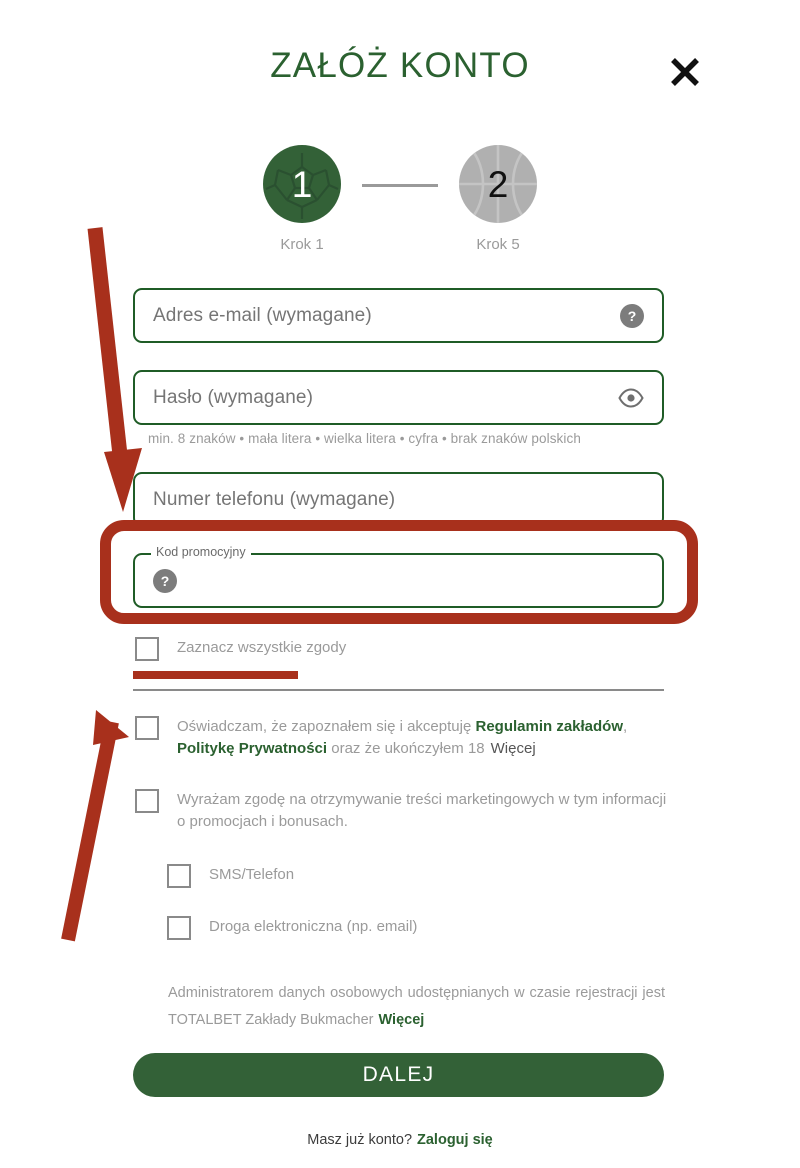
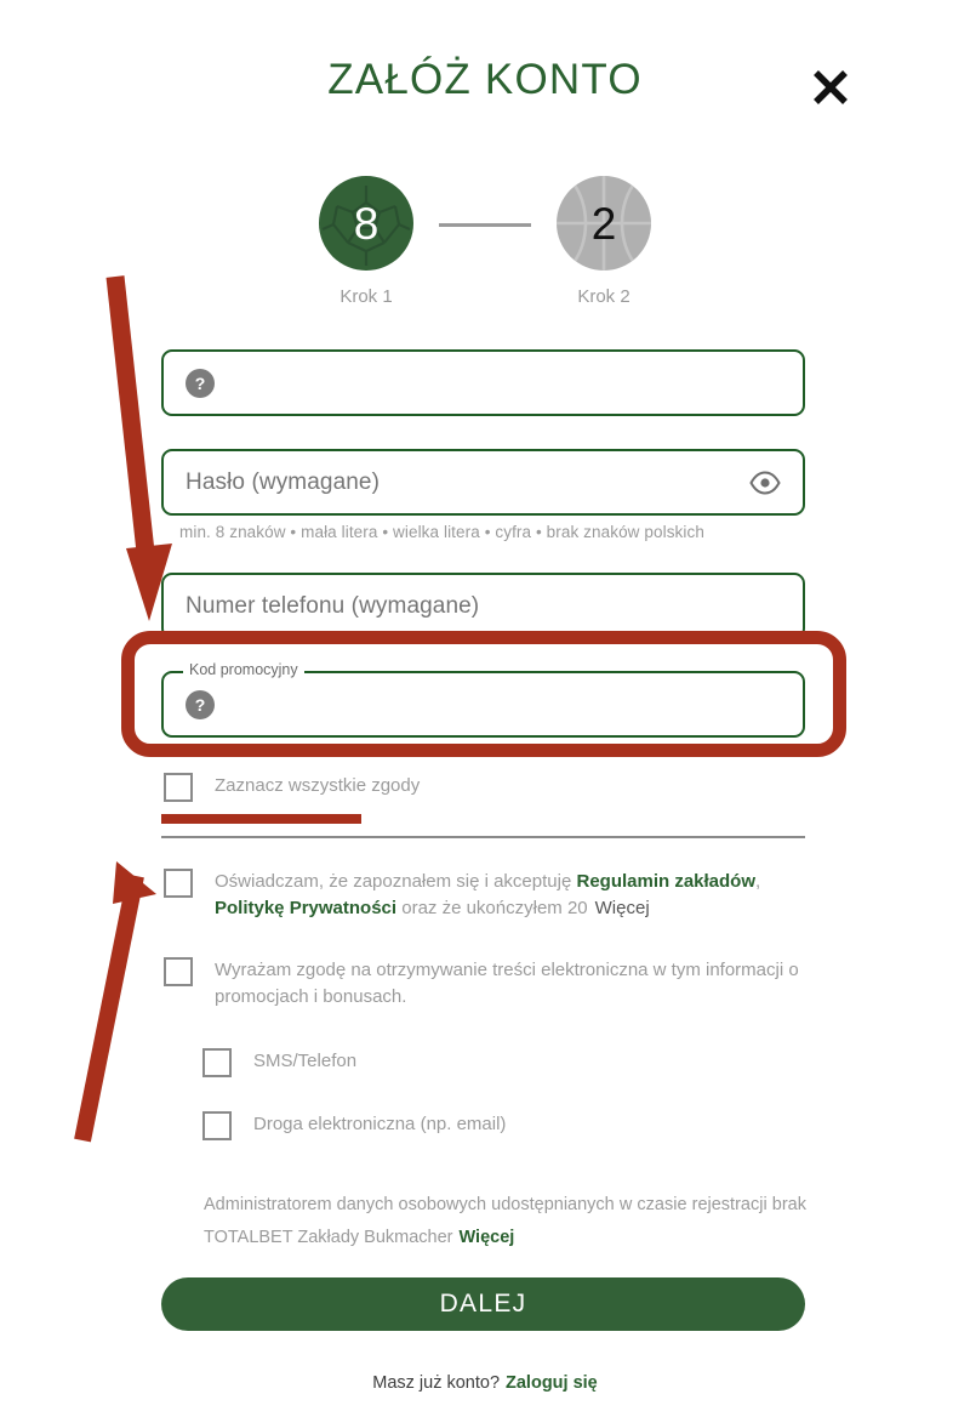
  ZAŁÓŻ KONTO
- 1
+ 8
  Krok 1
  2
- Krok 5
+ Krok 2
- Adres e-mail (wymagane)
  ?
  Hasło (wymagane)
  min. 8 znaków • mała litera • wielka litera • cyfra • brak znaków polskich
  Numer telefonu (wymagane)
  Kod promocyjny
  ?
  Zaznacz wszystkie zgody
- Oświadczam, że zapoznałem się i akceptuję Regulamin zakładów, Politykę Prywatności oraz że ukończyłem 18 Więcej
+ Oświadczam, że zapoznałem się i akceptuję Regulamin zakładów, Politykę Prywatności oraz że ukończyłem 20 Więcej
- Wyrażam zgodę na otrzymywanie treści marketingowych w tym informacji o promocjach i bonusach.
+ Wyrażam zgodę na otrzymywanie treści elektroniczna w tym informacji o promocjach i bonusach.
  SMS/Telefon
  Droga elektroniczna (np. email)
- Administratorem danych osobowych udostępnianych w czasie rejestracji jest TOTALBET Zakłady Bukmacher Więcej
+ Administratorem danych osobowych udostępnianych w czasie rejestracji brak TOTALBET Zakłady Bukmacher Więcej
  DALEJ
  Masz już konto? Zaloguj się
